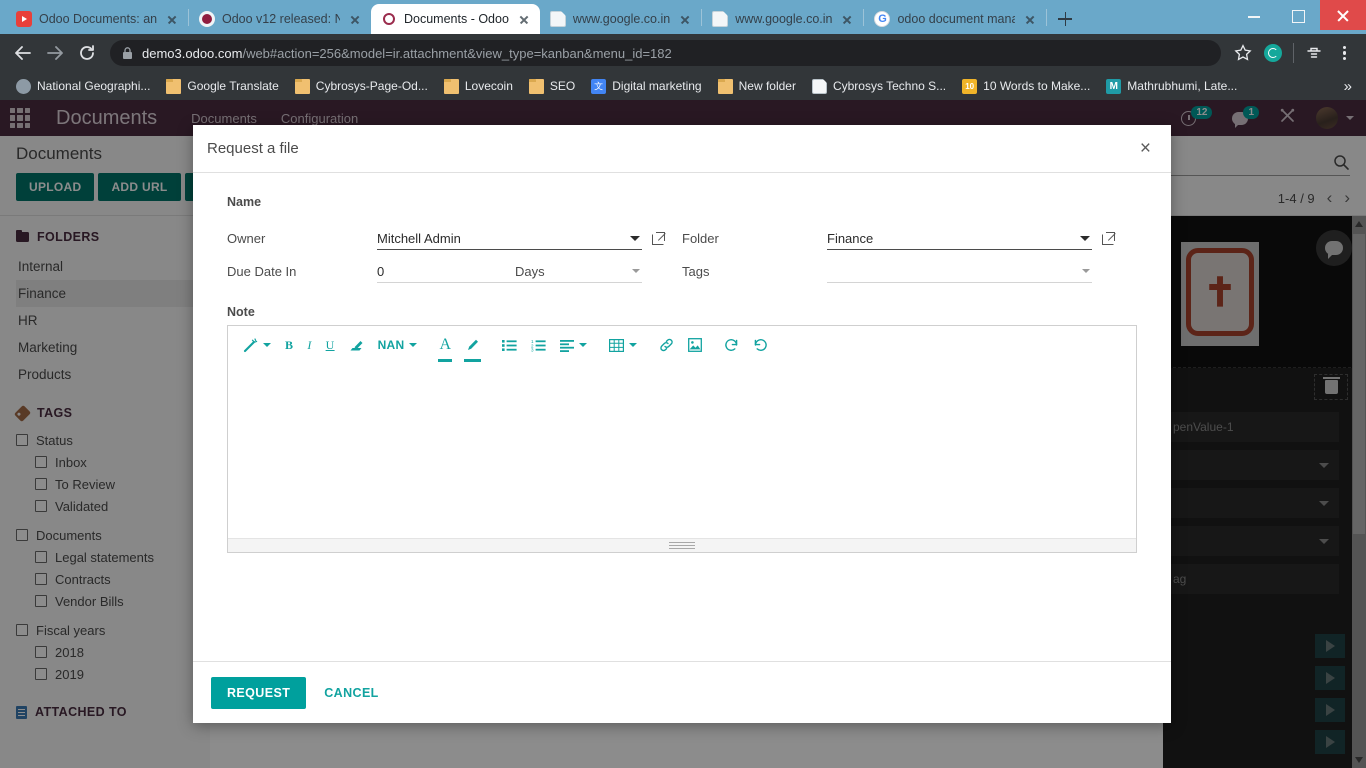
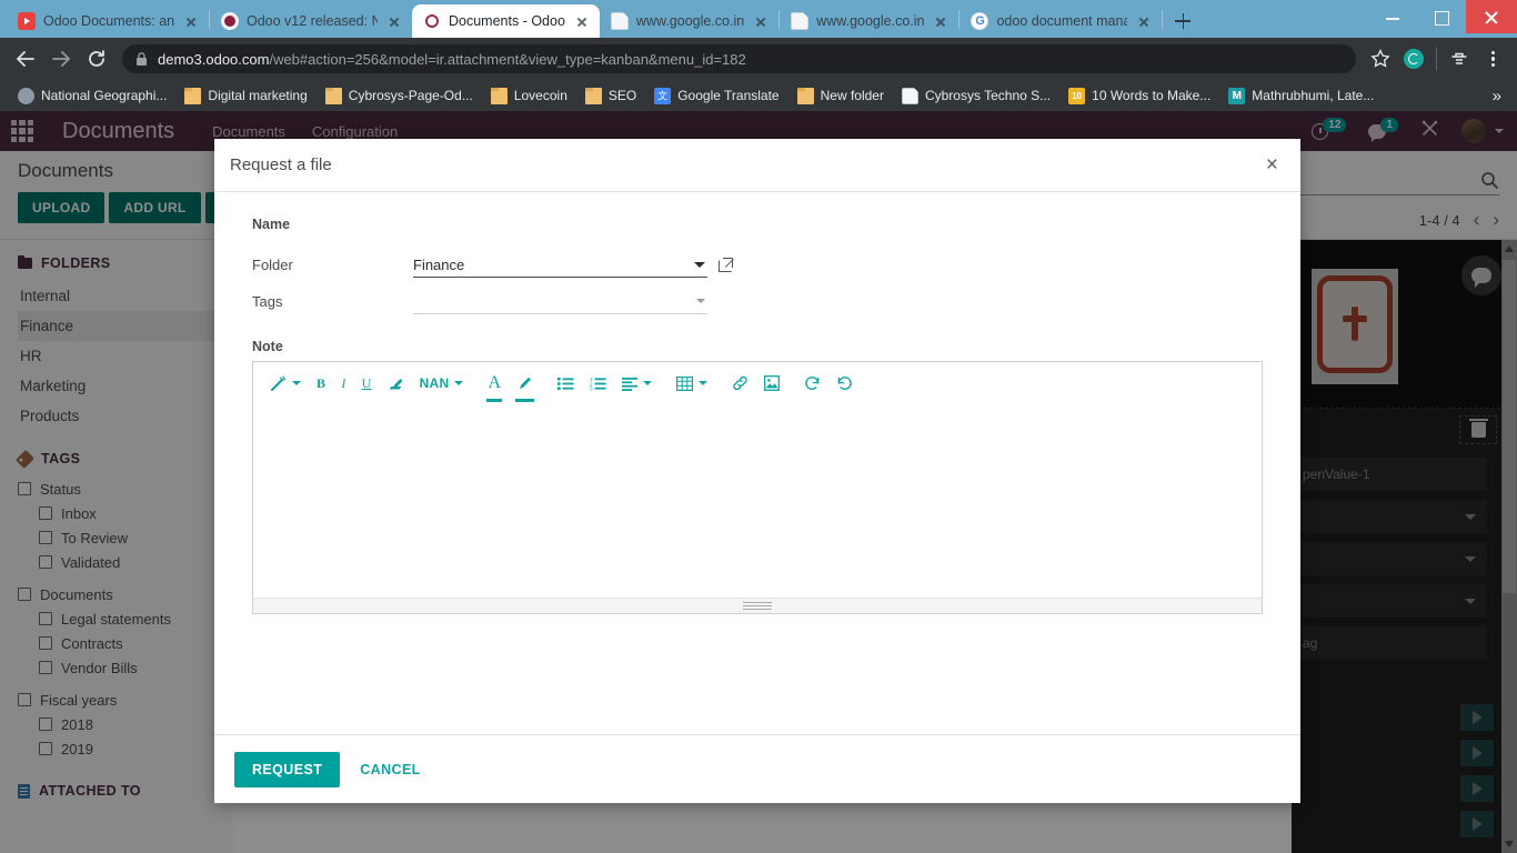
  Odoo Documents: an
  Odoo v12 released: N
  Documents - Odoo
  www.google.co.in
  www.google.co.in
  odoo document mana
  demo3.odoo.com/web#action=256&model=ir.attachment&view_type=kanban&menu_id=182
  National Geographi...
- Google Translate
+ Digital marketing
  Cybrosys-Page-Od...
  Lovecoin
  SEO
- Digital marketing
+ Google Translate
  New folder
  Cybrosys Techno S...
  10 Words to Make...
  Mathrubhumi, Late...
  »
  Documents
  Documents
  Configuration
  12
  1
  Documents
  UPLOAD
  ADD URL
- 1-4 / 9
+ 1-4 / 4
  ‹
  ›
  FOLDERS
  Internal
  Finance
  HR
  Marketing
  Products
  TAGS
  Status
  Inbox
  To Review
  Validated
  Documents
  Legal statements
  Contracts
  Vendor Bills
  Fiscal years
  2018
  2019
  ATTACHED TO
  ✝
  penValue-1
  ag
  Request a file
  ×
  Name
- Owner
- Mitchell Admin
- Due Date In
- 0
- Days
  Folder
  Finance
  Tags
  Note
  B
  I
  U
  NAN
  A
  REQUEST
  CANCEL
